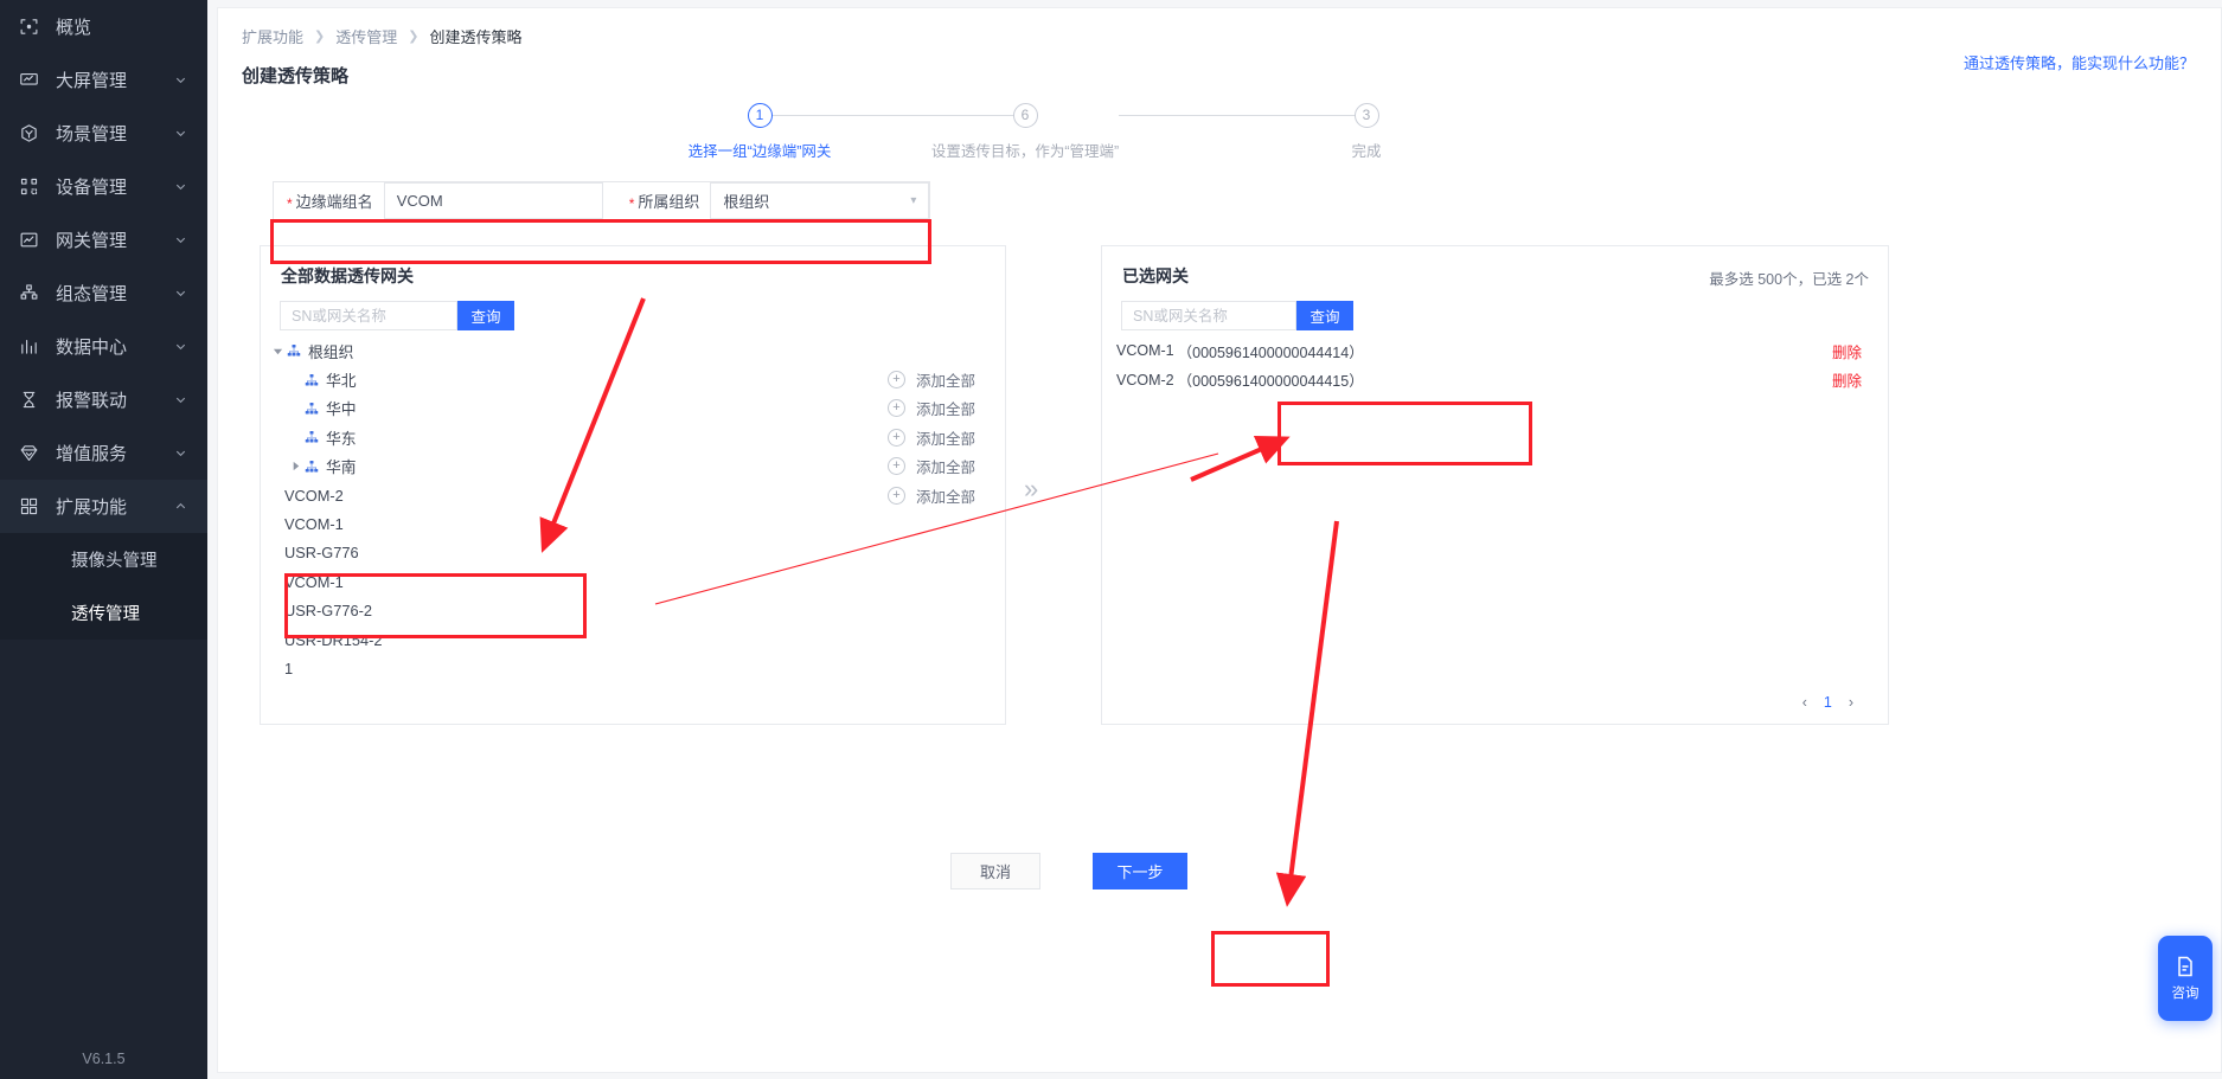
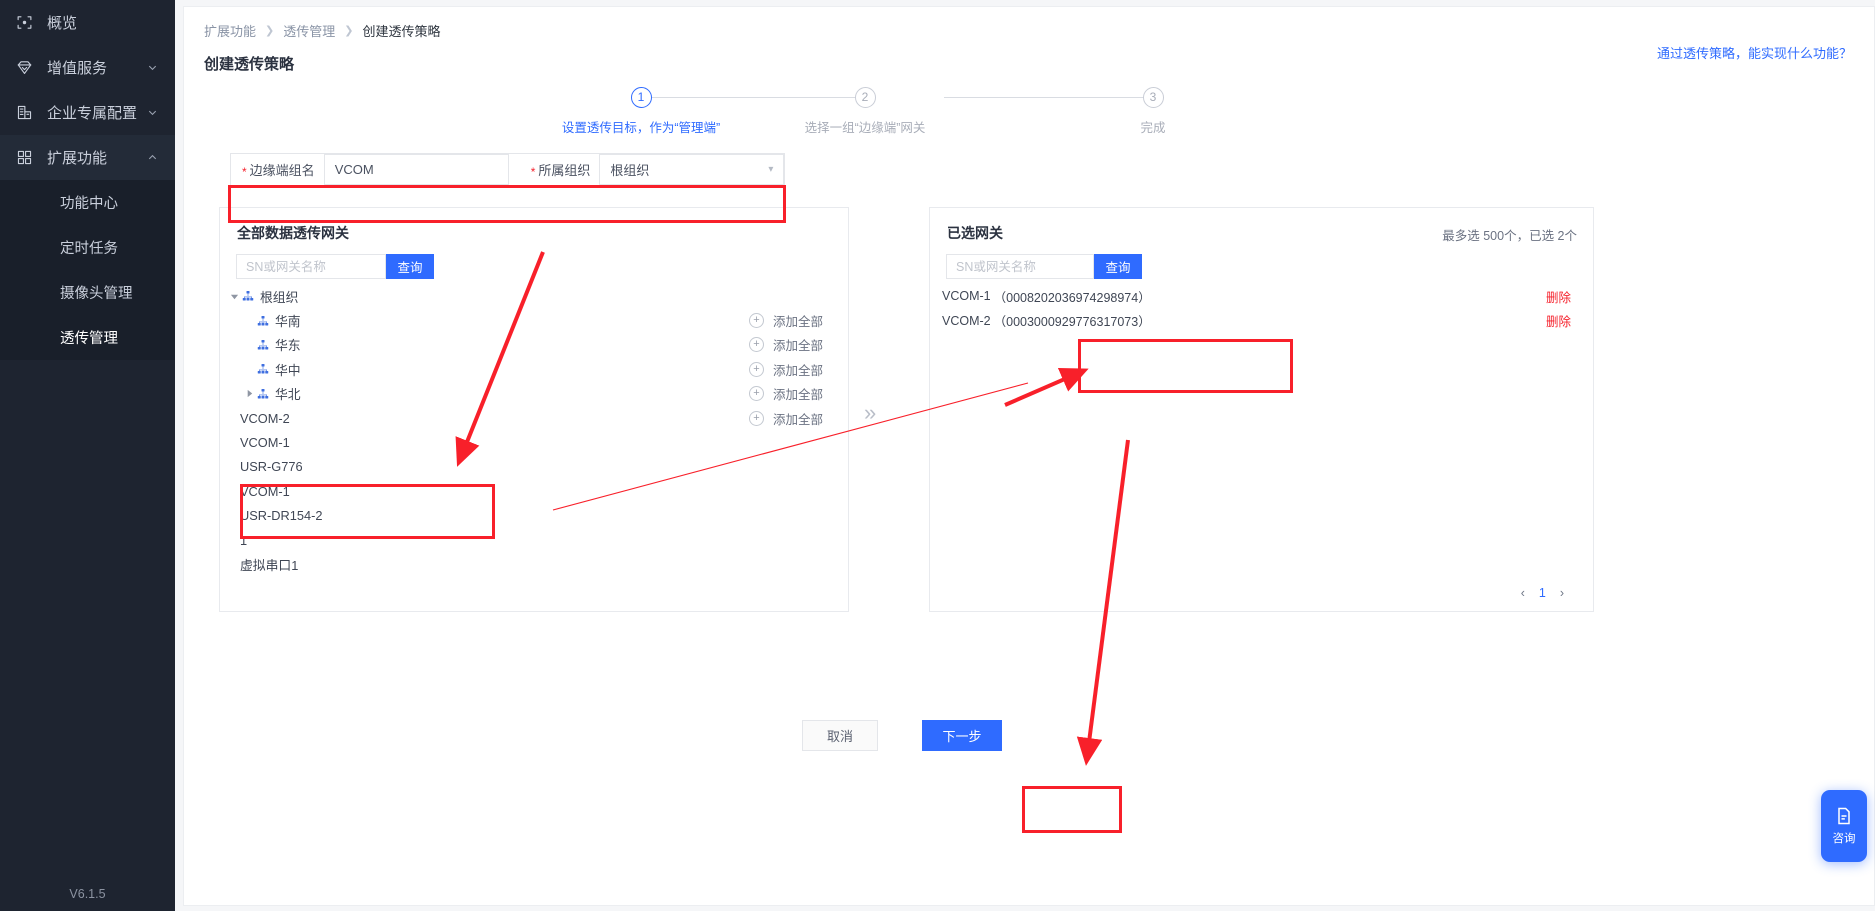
  概览
- 大屏管理
- 场景管理
- 设备管理
- 网关管理
- 组态管理
- 数据中心
- 报警联动
  增值服务
+ 企业专属配置
  扩展功能
+ 功能中心
+ 定时任务
  摄像头管理
  透传管理
  V6.1.5
  扩展功能
  ❯
  透传管理
  ❯
  创建透传策略
  通过透传策略，能实现什么功能？
  创建透传策略
  1
- 选择一组“边缘端”网关
+ 设置透传目标，作为“管理端”
- 6
+ 2
- 设置透传目标，作为“管理端”
+ 选择一组“边缘端”网关
  3
  完成
  *
  边缘端组名
  VCOM
  *
  所属组织
  根组织
  ▾
  全部数据透传网关
  SN或网关名称
  查询
  根组织
- 华北
+ 华南
  +
  添加全部
- 华中
+ 华东
  +
  添加全部
- 华东
+ 华中
  +
  添加全部
- 华南
+ 华北
  +
  添加全部
  VCOM-2
  +
  添加全部
  VCOM-1
  USR-G776
  VCOM-1
- USR-G776-2
  USR-DR154-2
  1
+ 虚拟串口1
  »
  已选网关
  最多选 500个，已选 2个
  SN或网关名称
  查询
  VCOM-1
- （0005961400000044414）
+ （0008202036974298974）
  删除
  VCOM-2
- （0005961400000044415）
+ （0003000929776317073）
  删除
  ‹
  1
  ›
  取消
  下一步
  咨询
